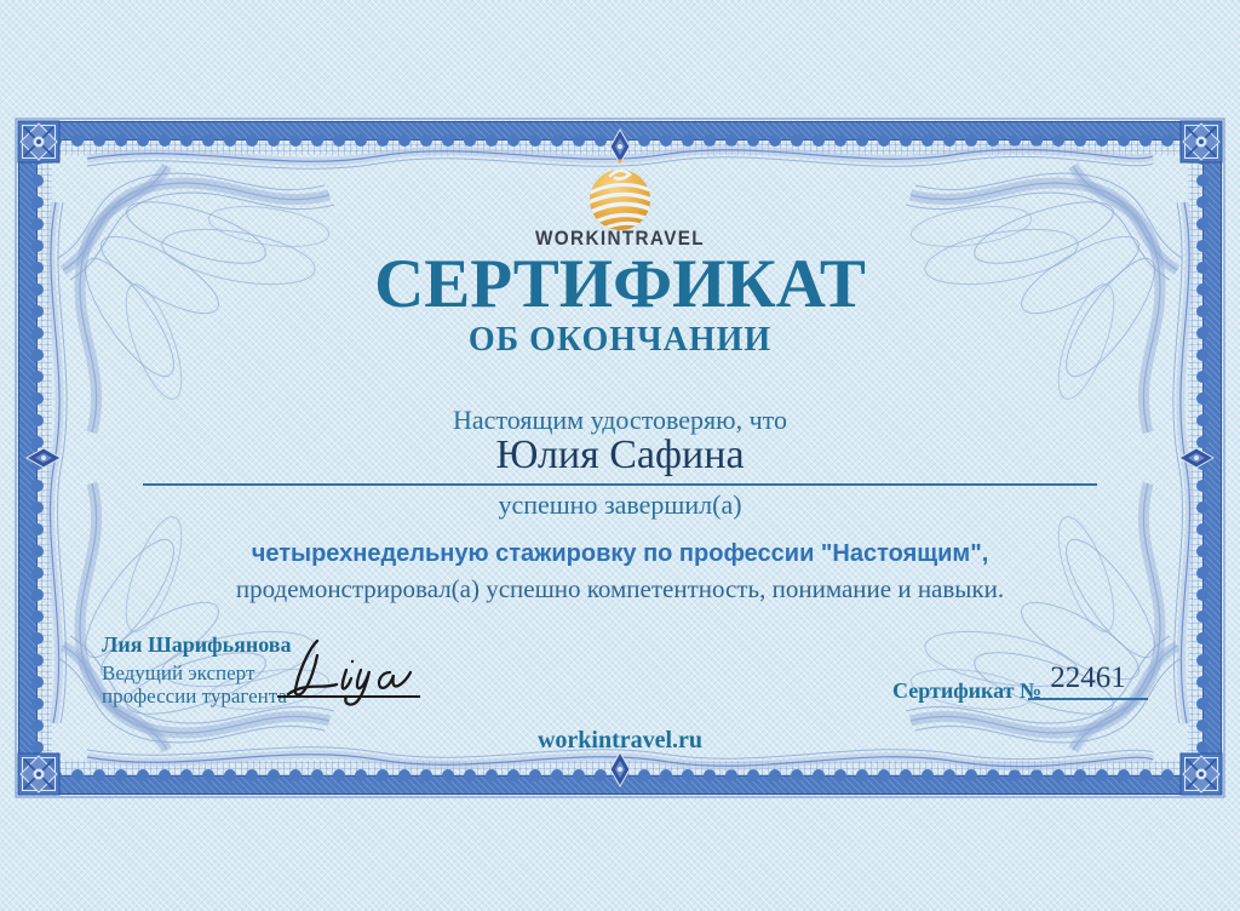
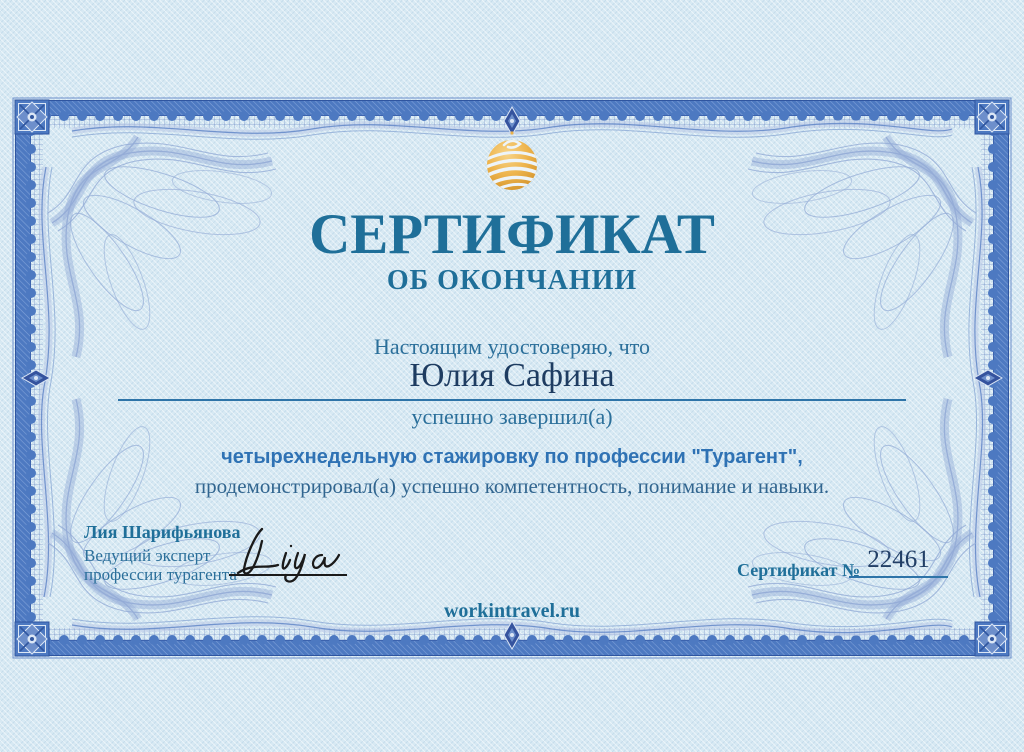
- WORKINTRAVEL
  СЕРТИФИКАТ
  ОБ ОКОНЧАНИИ
  Настоящим удостоверяю, что
  Юлия Сафина
  успешно завершил(а)
- четырехнедельную стажировку по профессии "Настоящим",
+ четырехнедельную стажировку по профессии "Турагент",
  продемонстрировал(а) успешно компетентность, понимание и навыки.
  Лия Шарифьянова
  Ведущий эксперт
  профессии турагента
  Сертификат №
  22461
  workintravel.ru
